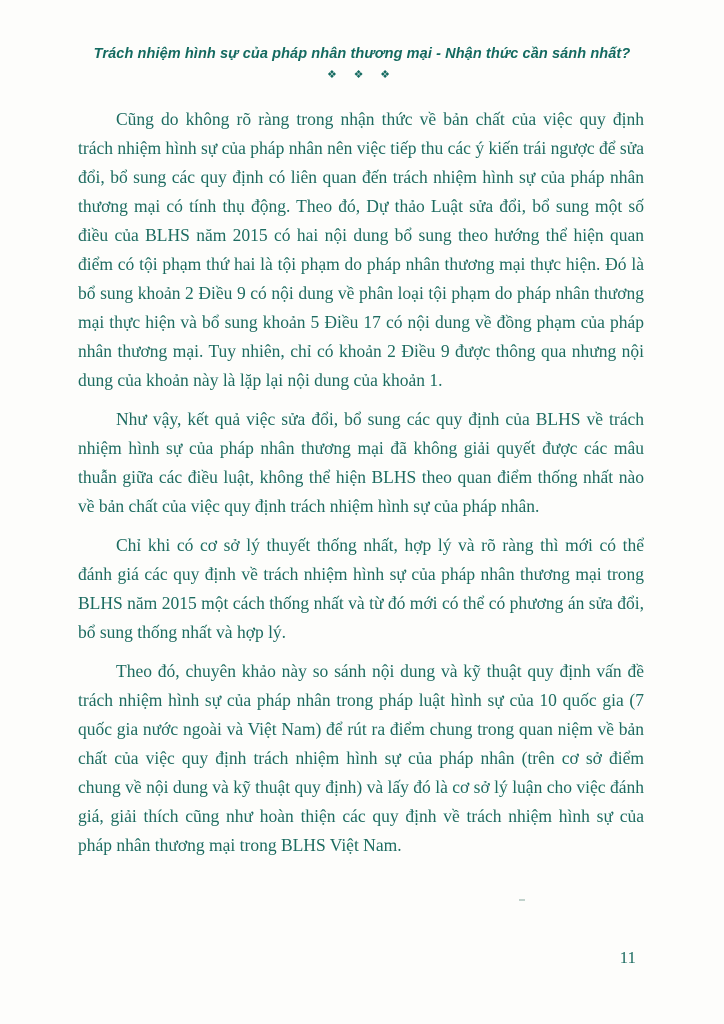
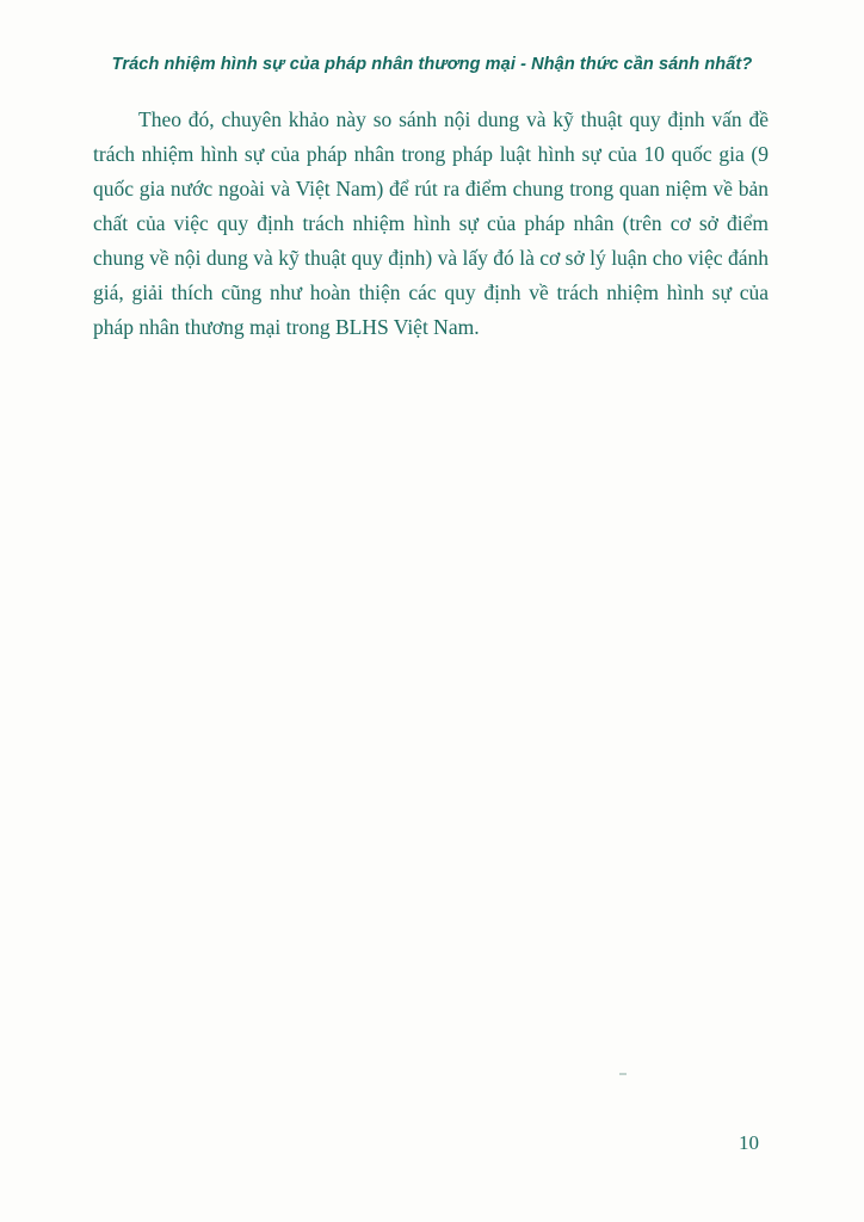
  Trách nhiệm hình sự của pháp nhân thương mại - Nhận thức cần sánh nhất?
- ❖ ❖ ❖
- Cũng do không rõ ràng trong nhận thức về bản chất của việc quy định trách nhiệm hình sự của pháp nhân nên việc tiếp thu các ý kiến trái ngược để sửa đổi, bổ sung các quy định có liên quan đến trách nhiệm hình sự của pháp nhân thương mại có tính thụ động. Theo đó, Dự thảo Luật sửa đổi, bổ sung một số điều của BLHS năm 2015 có hai nội dung bổ sung theo hướng thể hiện quan điểm có tội phạm thứ hai là tội phạm do pháp nhân thương mại thực hiện. Đó là bổ sung khoản 2 Điều 9 có nội dung về phân loại tội phạm do pháp nhân thương mại thực hiện và bổ sung khoản 5 Điều 17 có nội dung về đồng phạm của pháp nhân thương mại. Tuy nhiên, chỉ có khoản 2 Điều 9 được thông qua nhưng nội dung của khoản này là lặp lại nội dung của khoản 1.
- Như vậy, kết quả việc sửa đổi, bổ sung các quy định của BLHS về trách nhiệm hình sự của pháp nhân thương mại đã không giải quyết được các mâu thuẫn giữa các điều luật, không thể hiện BLHS theo quan điểm thống nhất nào về bản chất của việc quy định trách nhiệm hình sự của pháp nhân.
- Chỉ khi có cơ sở lý thuyết thống nhất, hợp lý và rõ ràng thì mới có thể đánh giá các quy định về trách nhiệm hình sự của pháp nhân thương mại trong BLHS năm 2015 một cách thống nhất và từ đó mới có thể có phương án sửa đổi, bổ sung thống nhất và hợp lý.
- Theo đó, chuyên khảo này so sánh nội dung và kỹ thuật quy định vấn đề trách nhiệm hình sự của pháp nhân trong pháp luật hình sự của 10 quốc gia (7 quốc gia nước ngoài và Việt Nam) để rút ra điểm chung trong quan niệm về bản chất của việc quy định trách nhiệm hình sự của pháp nhân (trên cơ sở điểm chung về nội dung và kỹ thuật quy định) và lấy đó là cơ sở lý luận cho việc đánh giá, giải thích cũng như hoàn thiện các quy định về trách nhiệm hình sự của pháp nhân thương mại trong BLHS Việt Nam.
+ Theo đó, chuyên khảo này so sánh nội dung và kỹ thuật quy định vấn đề trách nhiệm hình sự của pháp nhân trong pháp luật hình sự của 10 quốc gia (9 quốc gia nước ngoài và Việt Nam) để rút ra điểm chung trong quan niệm về bản chất của việc quy định trách nhiệm hình sự của pháp nhân (trên cơ sở điểm chung về nội dung và kỹ thuật quy định) và lấy đó là cơ sở lý luận cho việc đánh giá, giải thích cũng như hoàn thiện các quy định về trách nhiệm hình sự của pháp nhân thương mại trong BLHS Việt Nam.
- 11
+ 10
